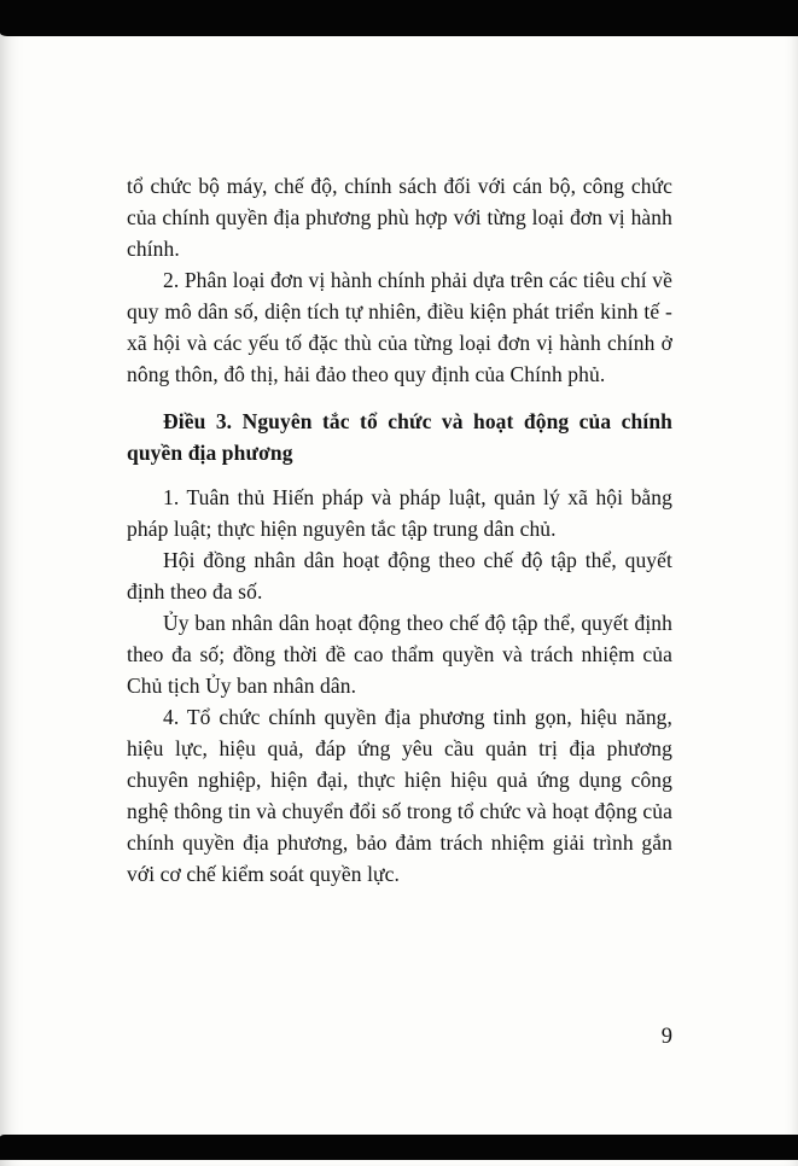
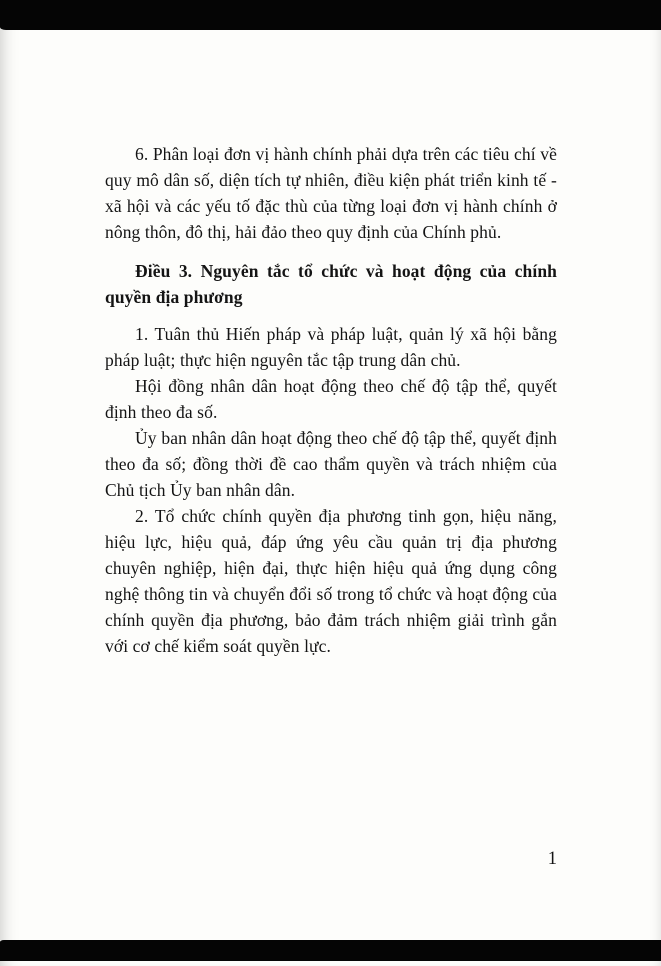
- tổ chức bộ máy, chế độ, chính sách đối với cán bộ, công chức của chính quyền địa phương phù hợp với từng loại đơn vị hành chính.
- 2. Phân loại đơn vị hành chính phải dựa trên các tiêu chí về quy mô dân số, diện tích tự nhiên, điều kiện phát triển kinh tế - xã hội và các yếu tố đặc thù của từng loại đơn vị hành chính ở nông thôn, đô thị, hải đảo theo quy định của Chính phủ.
+ 6. Phân loại đơn vị hành chính phải dựa trên các tiêu chí về quy mô dân số, diện tích tự nhiên, điều kiện phát triển kinh tế - xã hội và các yếu tố đặc thù của từng loại đơn vị hành chính ở nông thôn, đô thị, hải đảo theo quy định của Chính phủ.
  Điều 3. Nguyên tắc tổ chức và hoạt động của chính quyền địa phương
  1. Tuân thủ Hiến pháp và pháp luật, quản lý xã hội bằng pháp luật; thực hiện nguyên tắc tập trung dân chủ.
  Hội đồng nhân dân hoạt động theo chế độ tập thể, quyết định theo đa số.
  Ủy ban nhân dân hoạt động theo chế độ tập thể, quyết định theo đa số; đồng thời đề cao thẩm quyền và trách nhiệm của Chủ tịch Ủy ban nhân dân.
- 4. Tổ chức chính quyền địa phương tinh gọn, hiệu năng, hiệu lực, hiệu quả, đáp ứng yêu cầu quản trị địa phương chuyên nghiệp, hiện đại, thực hiện hiệu quả ứng dụng công nghệ thông tin và chuyển đổi số trong tổ chức và hoạt động của chính quyền địa phương, bảo đảm trách nhiệm giải trình gắn với cơ chế kiểm soát quyền lực.
+ 2. Tổ chức chính quyền địa phương tinh gọn, hiệu năng, hiệu lực, hiệu quả, đáp ứng yêu cầu quản trị địa phương chuyên nghiệp, hiện đại, thực hiện hiệu quả ứng dụng công nghệ thông tin và chuyển đổi số trong tổ chức và hoạt động của chính quyền địa phương, bảo đảm trách nhiệm giải trình gắn với cơ chế kiểm soát quyền lực.
- 9
+ 1
